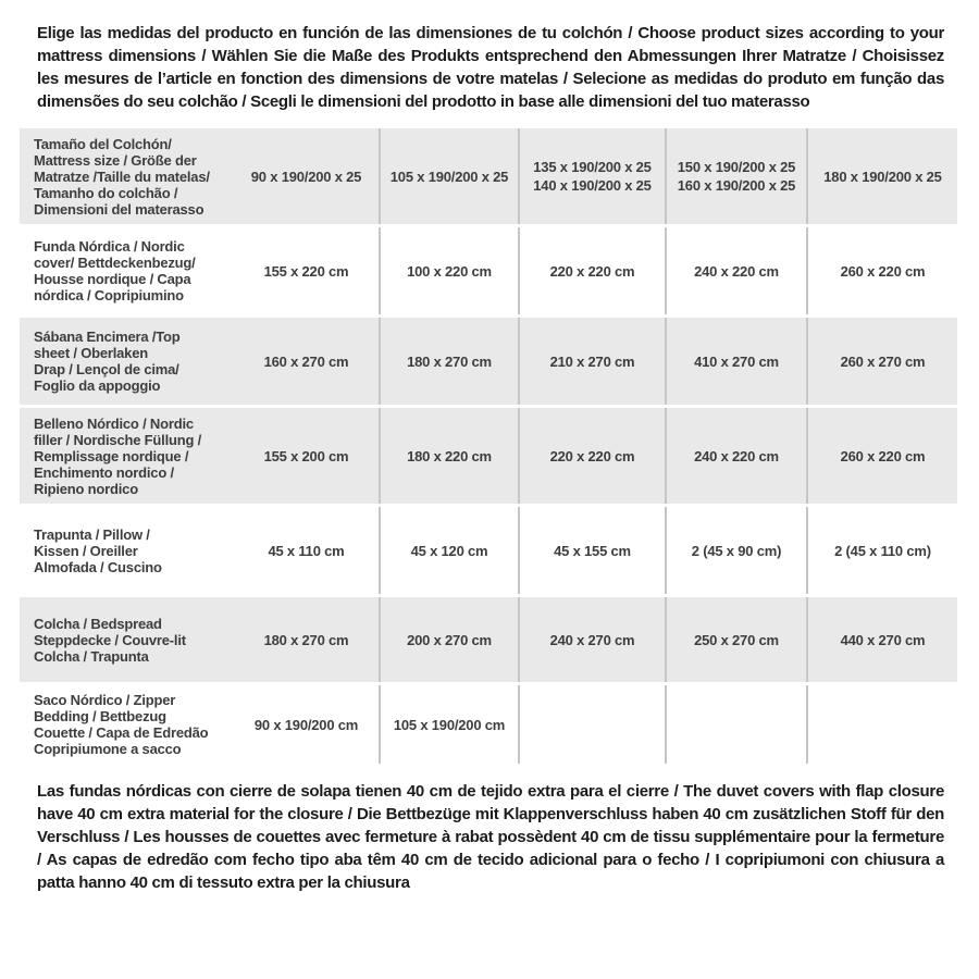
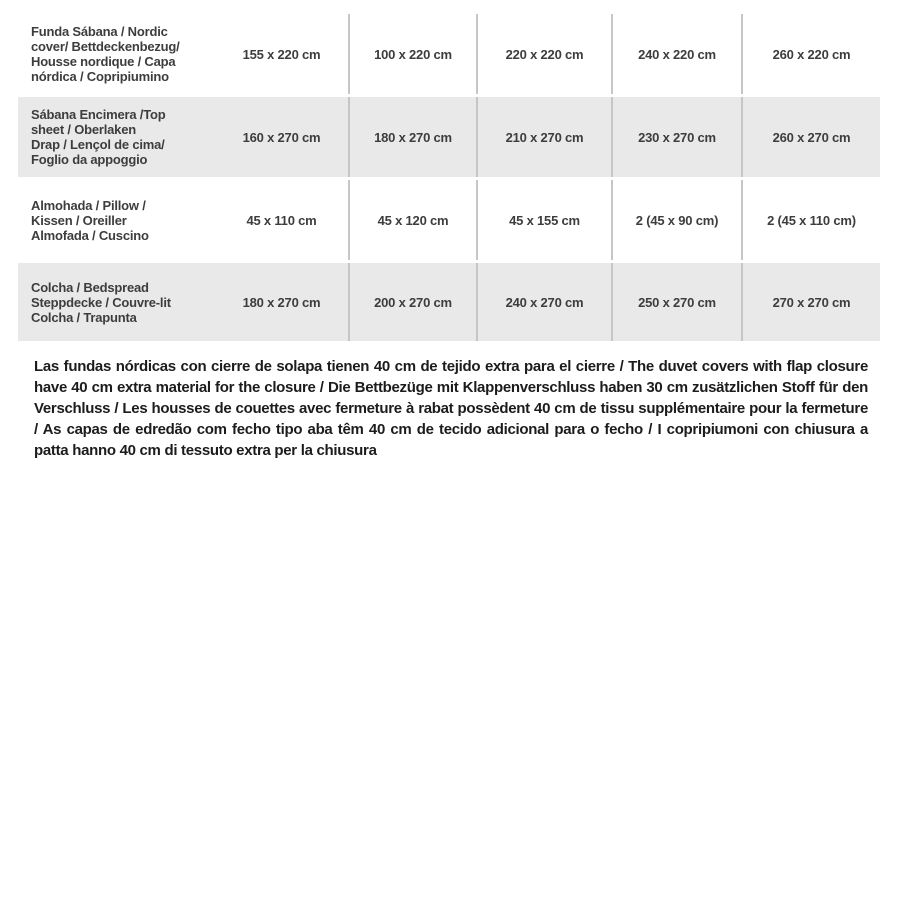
- Elige las medidas del producto en función de las dimensiones de tu colchón / Choose product sizes according to your mattress dimensions / Wählen Sie die Maße des Produkts entsprechend den Abmessungen Ihrer Matratze / Choisissez les mesures de l’article en fonction des dimensions de votre matelas / Selecione as medidas do produto em função das dimensões do seu colchão / Scegli le dimensioni del prodotto in base alle dimensioni del tuo materasso
- Tamaño del Colchón/ Mattress size / Größe der Matratze /Taille du matelas/ Tamanho do colchão / Dimensioni del materasso	90 x 190/200 x 25	105 x 190/200 x 25	135 x 190/200 x 25 140 x 190/200 x 25	150 x 190/200 x 25 160 x 190/200 x 25	180 x 190/200 x 25
- Funda Nórdica / Nordic cover/ Bettdeckenbezug/ Housse nordique / Capa nórdica / Copripiumino	155 x 220 cm	100 x 220 cm	220 x 220 cm	240 x 220 cm	260 x 220 cm
+ Funda Sábana / Nordic cover/ Bettdeckenbezug/ Housse nordique / Capa nórdica / Copripiumino	155 x 220 cm	100 x 220 cm	220 x 220 cm	240 x 220 cm	260 x 220 cm
- Sábana Encimera /Top sheet / Oberlaken Drap / Lençol de cima/ Foglio da appoggio	160 x 270 cm	180 x 270 cm	210 x 270 cm	410 x 270 cm	260 x 270 cm
+ Sábana Encimera /Top sheet / Oberlaken Drap / Lençol de cima/ Foglio da appoggio	160 x 270 cm	180 x 270 cm	210 x 270 cm	230 x 270 cm	260 x 270 cm
- Belleno Nórdico / Nordic filler / Nordische Füllung / Remplissage nordique / Enchimento nordico / Ripieno nordico	155 x 200 cm	180 x 220 cm	220 x 220 cm	240 x 220 cm	260 x 220 cm
- Trapunta / Pillow / Kissen / Oreiller Almofada / Cuscino	45 x 110 cm	45 x 120 cm	45 x 155 cm	2 (45 x 90 cm)	2 (45 x 110 cm)
+ Almohada / Pillow / Kissen / Oreiller Almofada / Cuscino	45 x 110 cm	45 x 120 cm	45 x 155 cm	2 (45 x 90 cm)	2 (45 x 110 cm)
- Colcha / Bedspread Steppdecke / Couvre-lit Colcha / Trapunta	180 x 270 cm	200 x 270 cm	240 x 270 cm	250 x 270 cm	440 x 270 cm
+ Colcha / Bedspread Steppdecke / Couvre-lit Colcha / Trapunta	180 x 270 cm	200 x 270 cm	240 x 270 cm	250 x 270 cm	270 x 270 cm
- Saco Nórdico / Zipper Bedding / Bettbezug Couette / Capa de Edredão Copripiumone a sacco	90 x 190/200 cm	105 x 190/200 cm
- Las fundas nórdicas con cierre de solapa tienen 40 cm de tejido extra para el cierre / The duvet covers with flap closure have 40 cm extra material for the closure / Die Bettbezüge mit Klappenverschluss haben 40 cm zusätzlichen Stoff für den Verschluss / Les housses de couettes avec fermeture à rabat possèdent 40 cm de tissu supplémentaire pour la fermeture / As capas de edredão com fecho tipo aba têm 40 cm de tecido adicional para o fecho / I copripiumoni con chiusura a patta hanno 40 cm di tessuto extra per la chiusura
+ Las fundas nórdicas con cierre de solapa tienen 40 cm de tejido extra para el cierre / The duvet covers with flap closure have 40 cm extra material for the closure / Die Bettbezüge mit Klappenverschluss haben 30 cm zusätzlichen Stoff für den Verschluss / Les housses de couettes avec fermeture à rabat possèdent 40 cm de tissu supplémentaire pour la fermeture / As capas de edredão com fecho tipo aba têm 40 cm de tecido adicional para o fecho / I copripiumoni con chiusura a patta hanno 40 cm di tessuto extra per la chiusura
